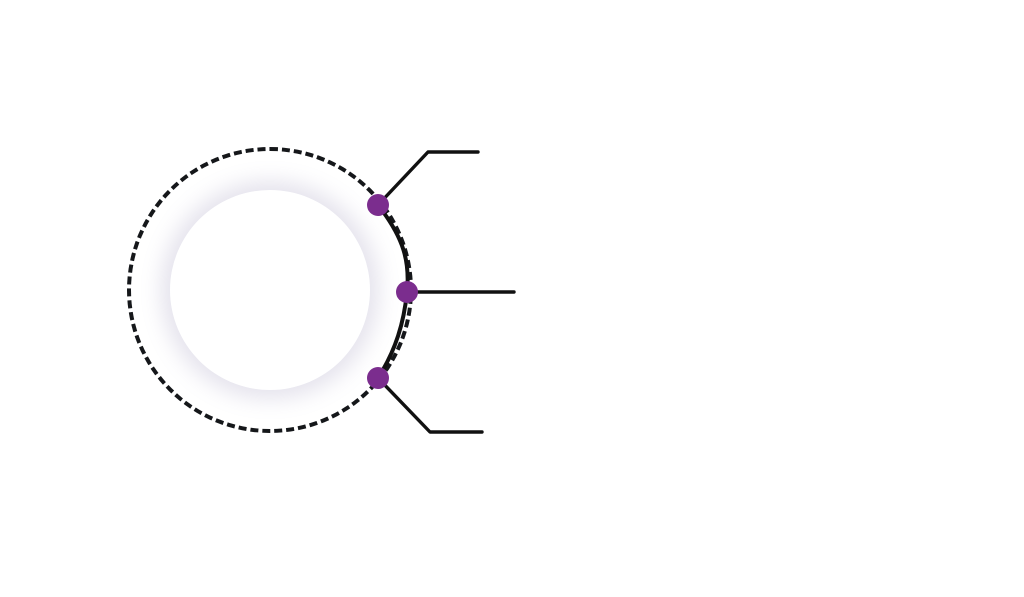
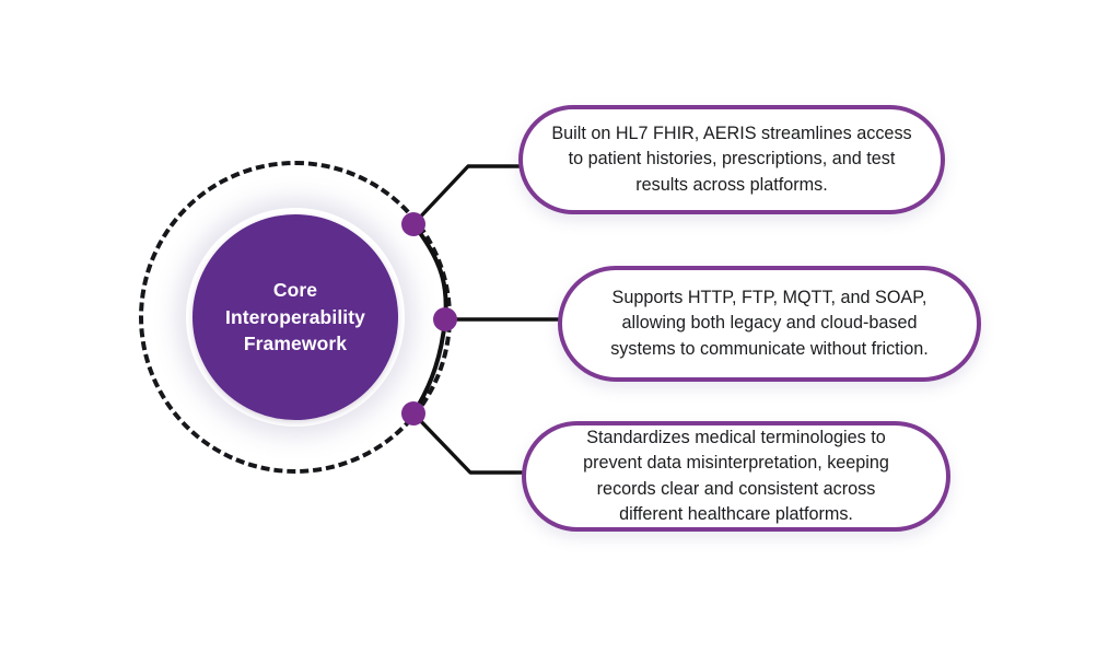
+ Core
+ Interoperability
+ Framework
+ Built on HL7 FHIR, AERIS streamlines access
+ to patient histories, prescriptions, and test
+ results across platforms.
+ Supports HTTP, FTP, MQTT, and SOAP,
+ allowing both legacy and cloud-based
+ systems to communicate without friction.
+ Standardizes medical terminologies to
+ prevent data misinterpretation, keeping
+ records clear and consistent across
+ different healthcare platforms.
